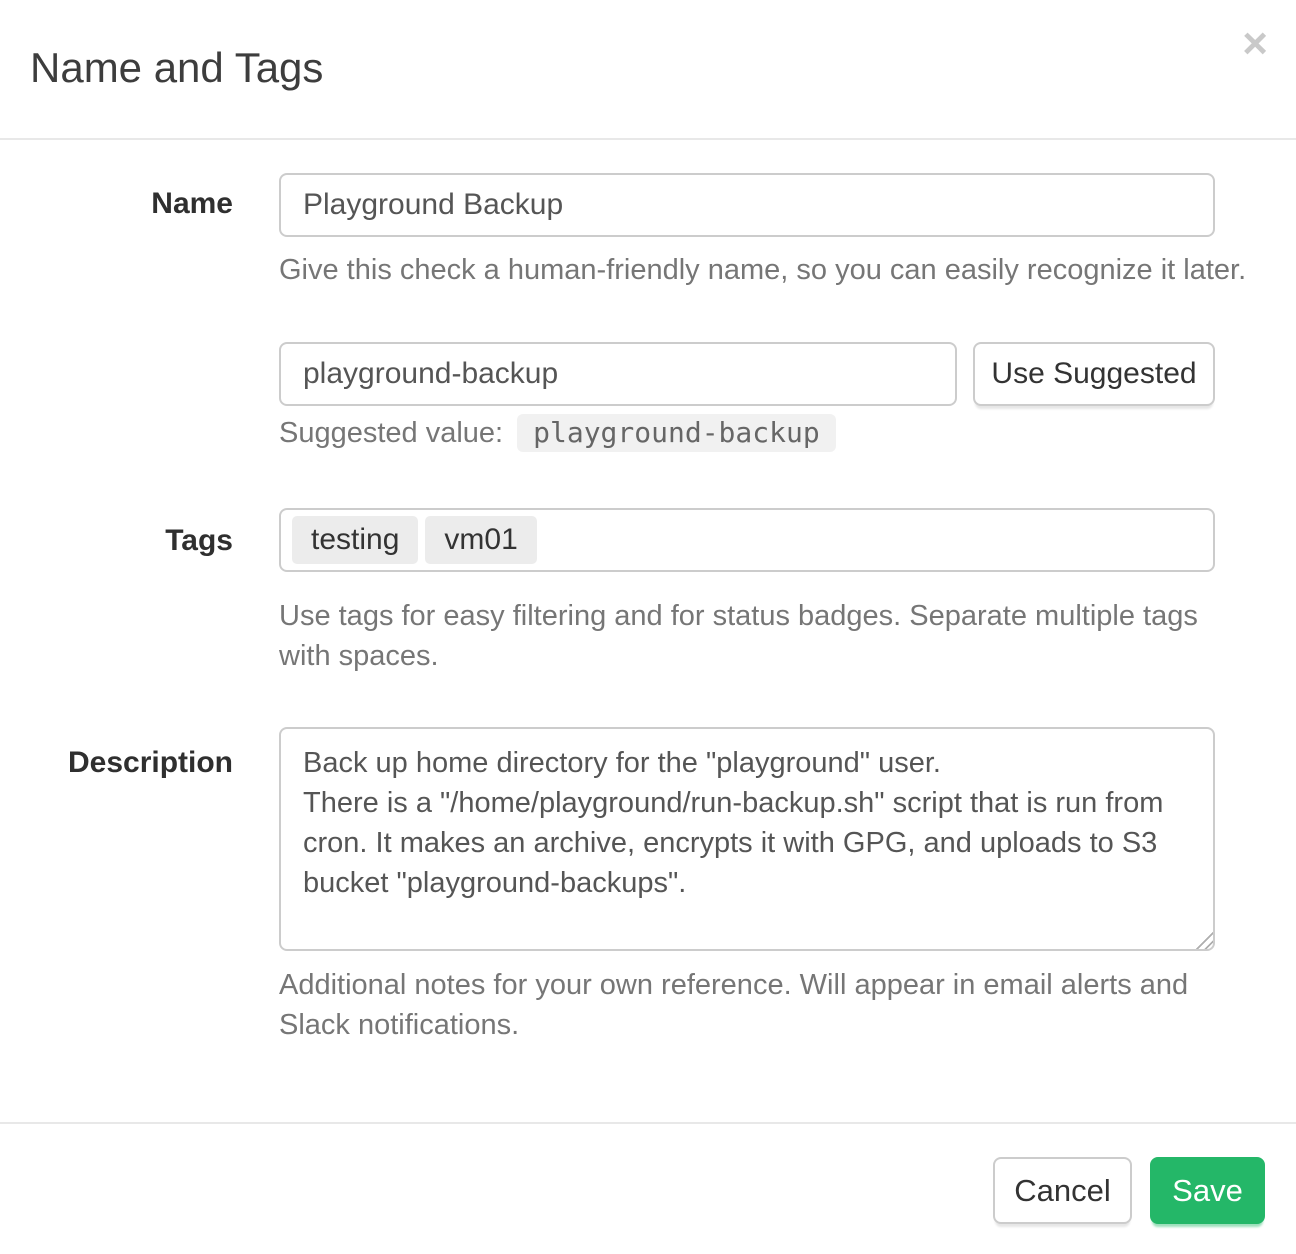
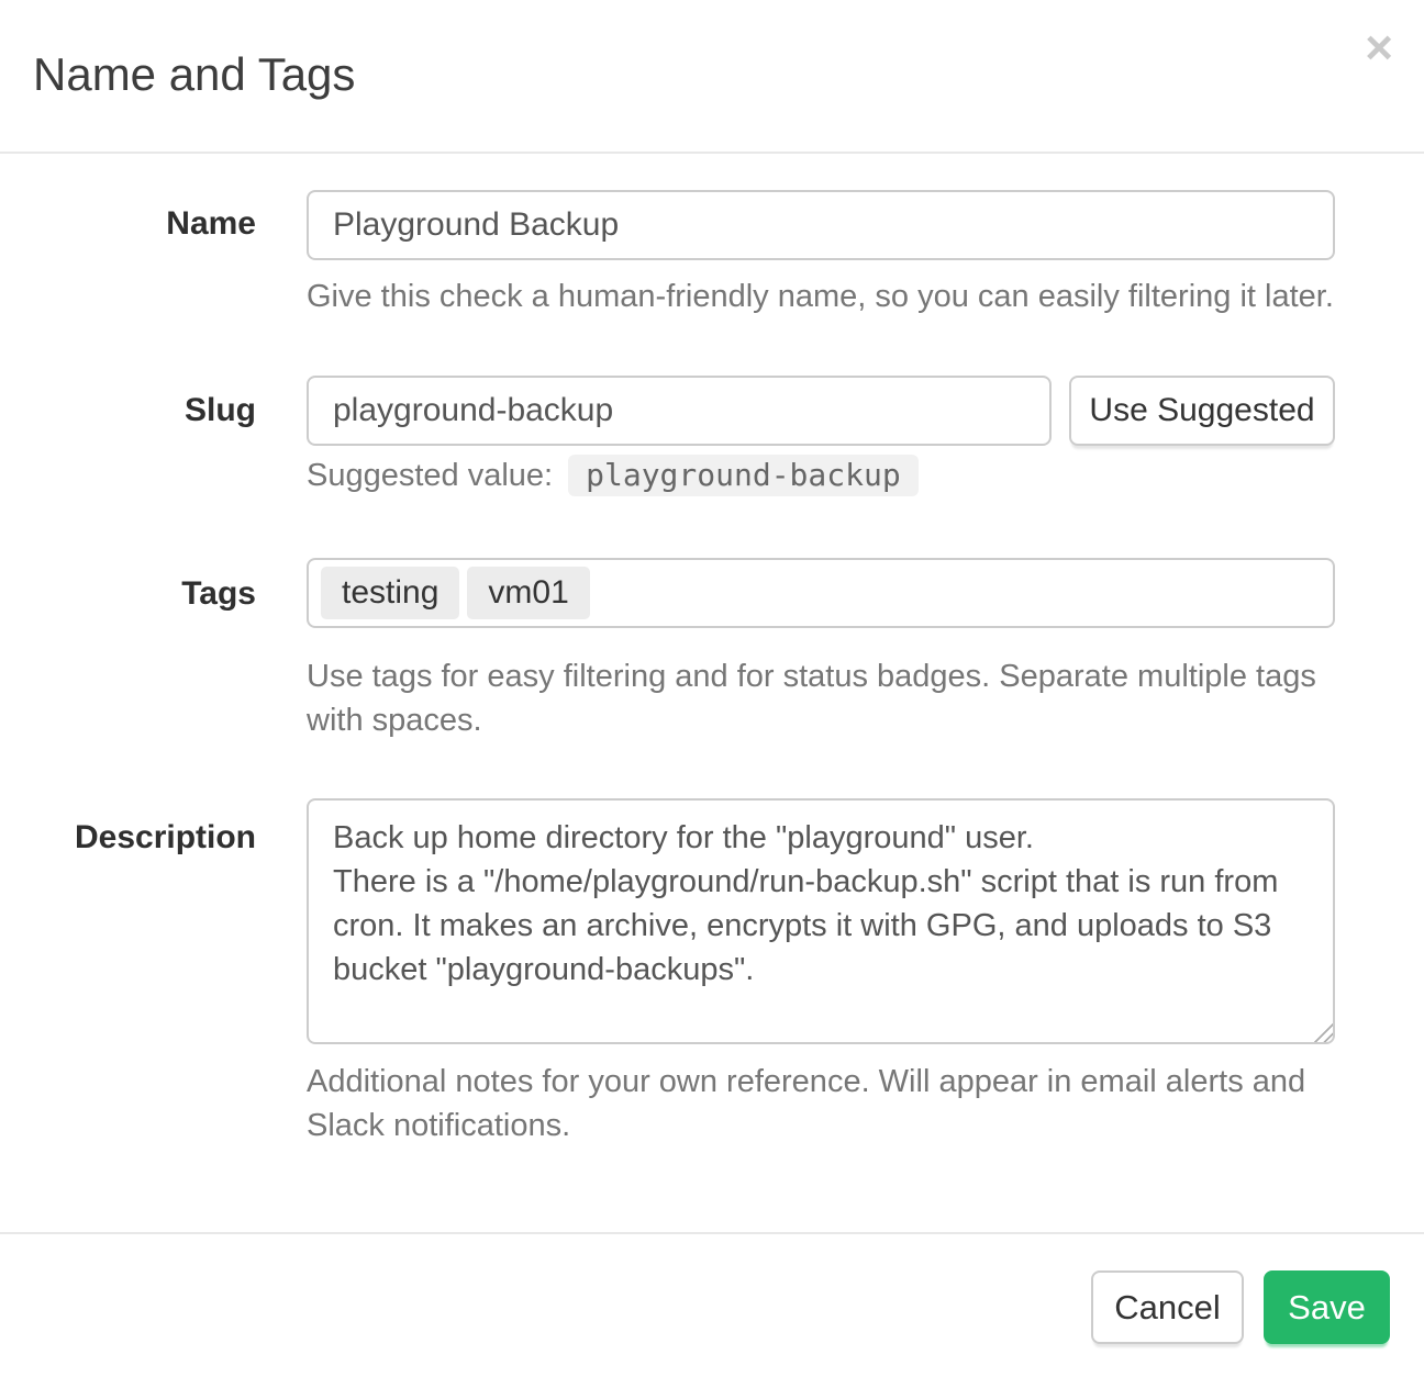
  Name and Tags
  ×
  Name
  Playground Backup
- Give this check a human-friendly name, so you can easily recognize it later.
+ Give this check a human-friendly name, so you can easily filtering it later.
+ Slug
  playground-backup
  Use Suggested
  Suggested value:
  playground-backup
  Tags
  testing
  vm01
  Use tags for easy filtering and for status badges. Separate multiple tags
  with spaces.
  Description
  Back up home directory for the "playground" user.
  There is a "/home/playground/run-backup.sh" script that is run from
  cron. It makes an archive, encrypts it with GPG, and uploads to S3
  bucket "playground-backups".
  Additional notes for your own reference. Will appear in email alerts and
  Slack notifications.
  Cancel
  Save
